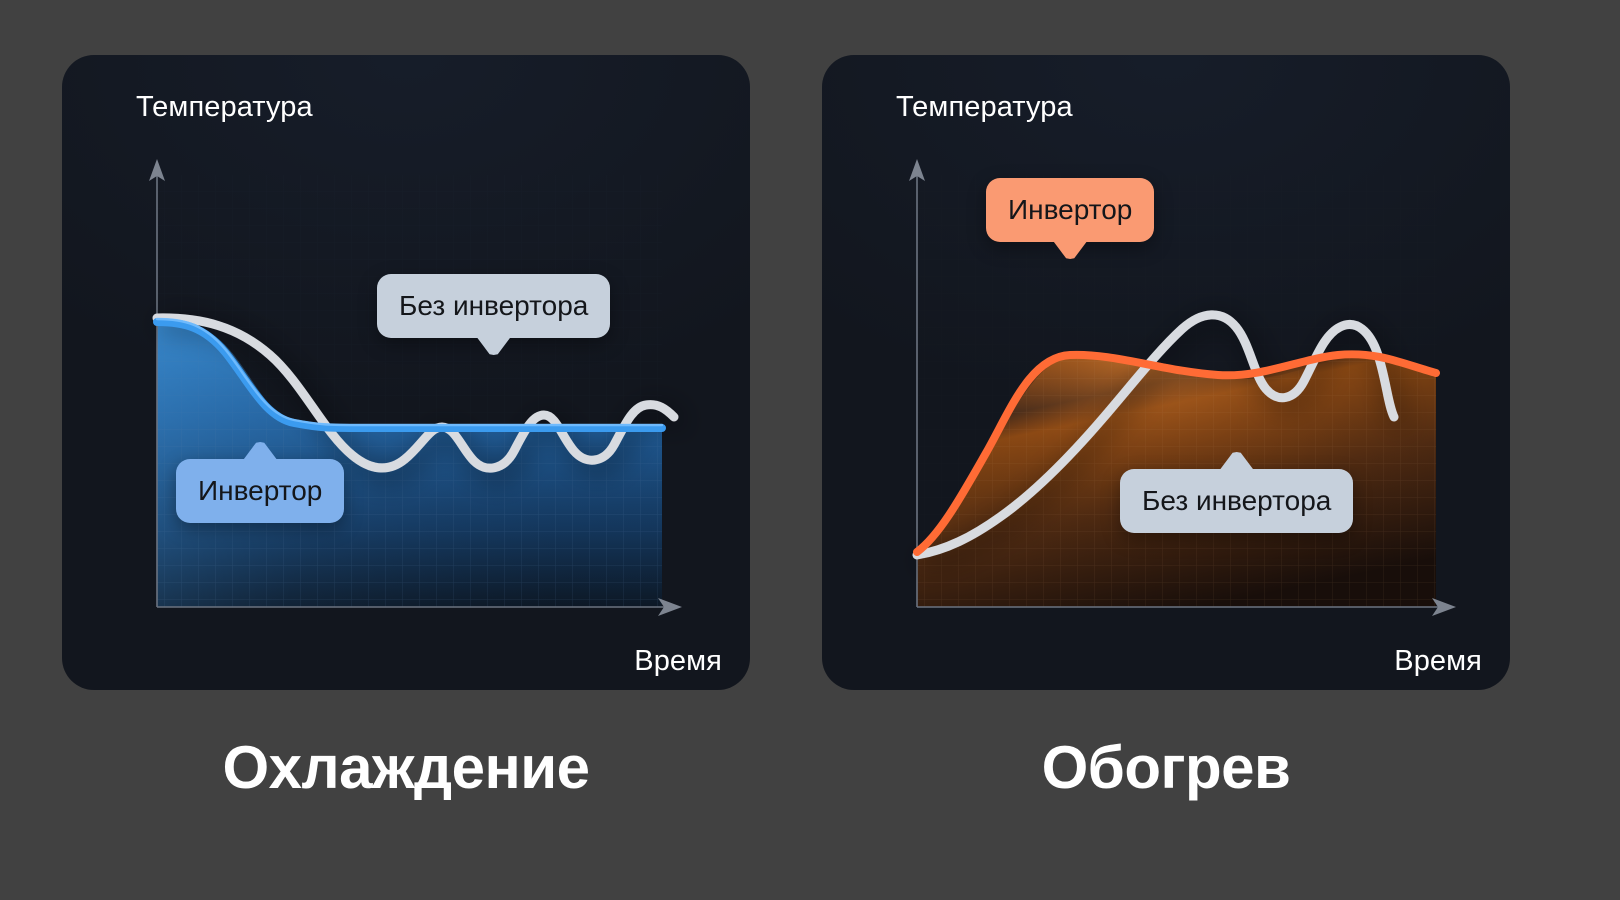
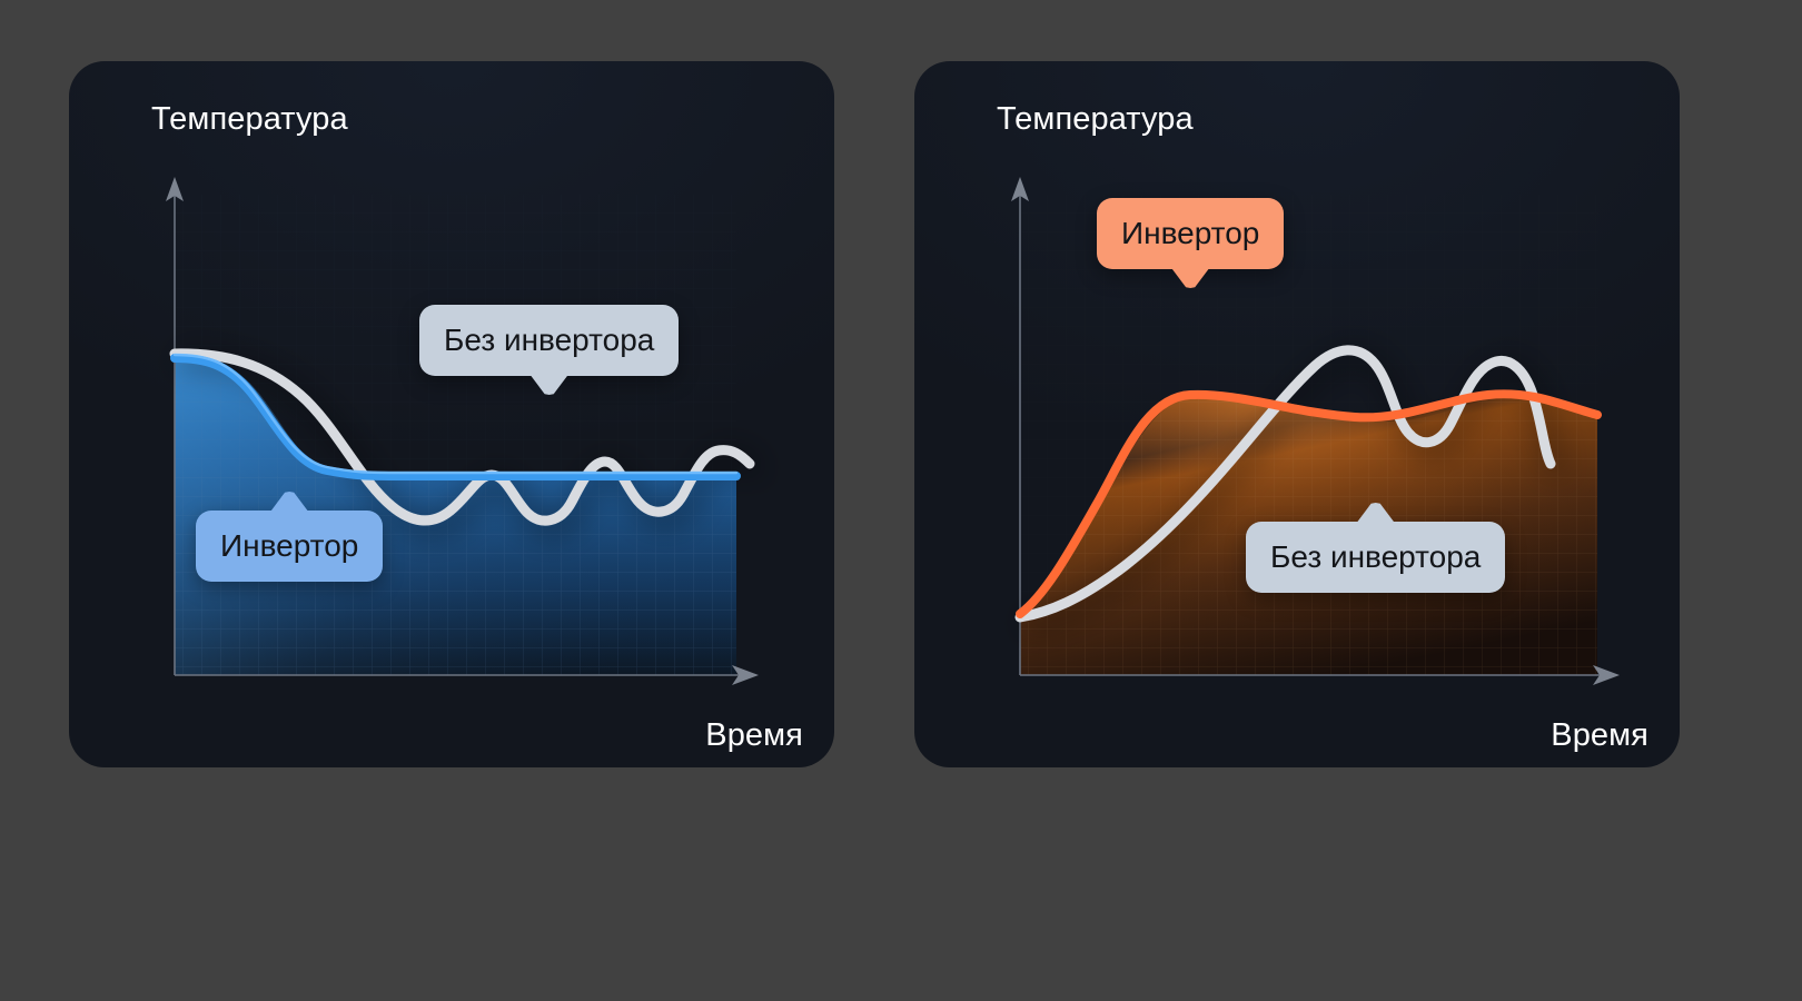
  Температура
  Время
  Инвертор
  Без инвертора
  Температура
  Время
  Инвертор
  Без инвертора
- Охлаждение
- Обогрев
